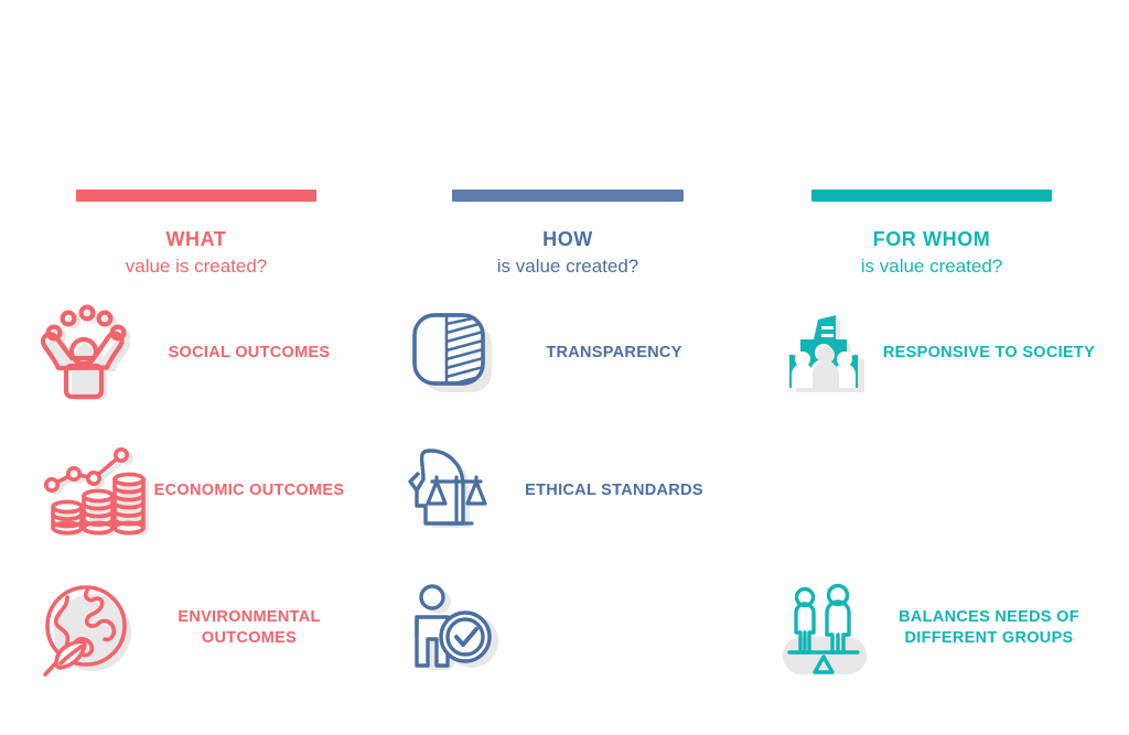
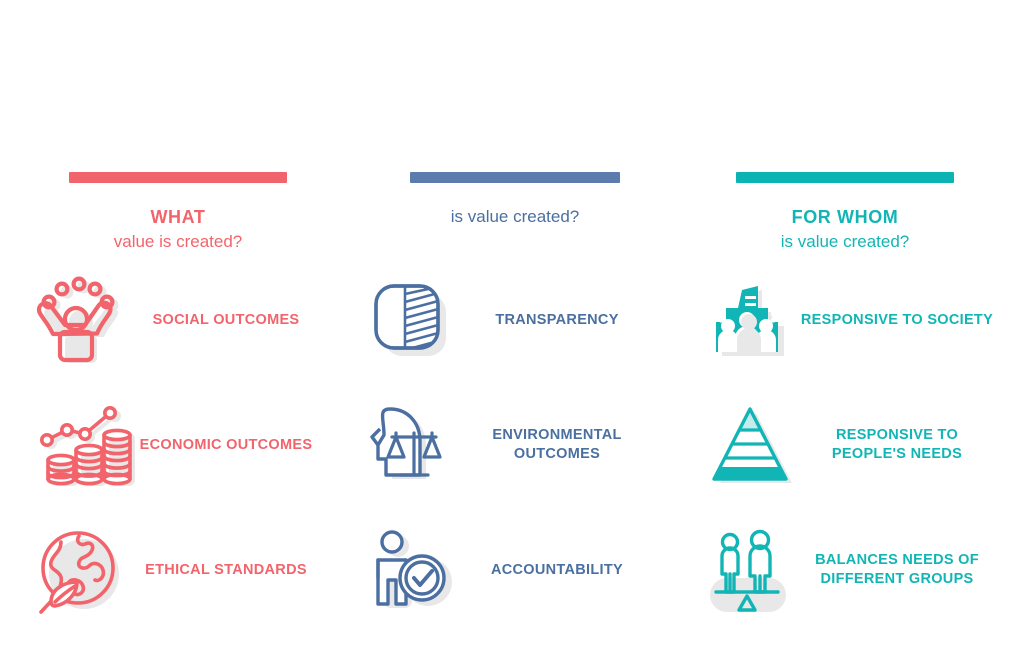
  WHAT
  value is created?
  SOCIAL OUTCOMES
  ECONOMIC OUTCOMES
- ENVIRONMENTAL OUTCOMES
+ ETHICAL STANDARDS
- HOW
  is value created?
  TRANSPARENCY
- ETHICAL STANDARDS
+ ENVIRONMENTAL OUTCOMES
+ ACCOUNTABILITY
  FOR WHOM
  is value created?
  RESPONSIVE TO SOCIETY
+ RESPONSIVE TO PEOPLE'S NEEDS
  BALANCES NEEDS OF DIFFERENT GROUPS
